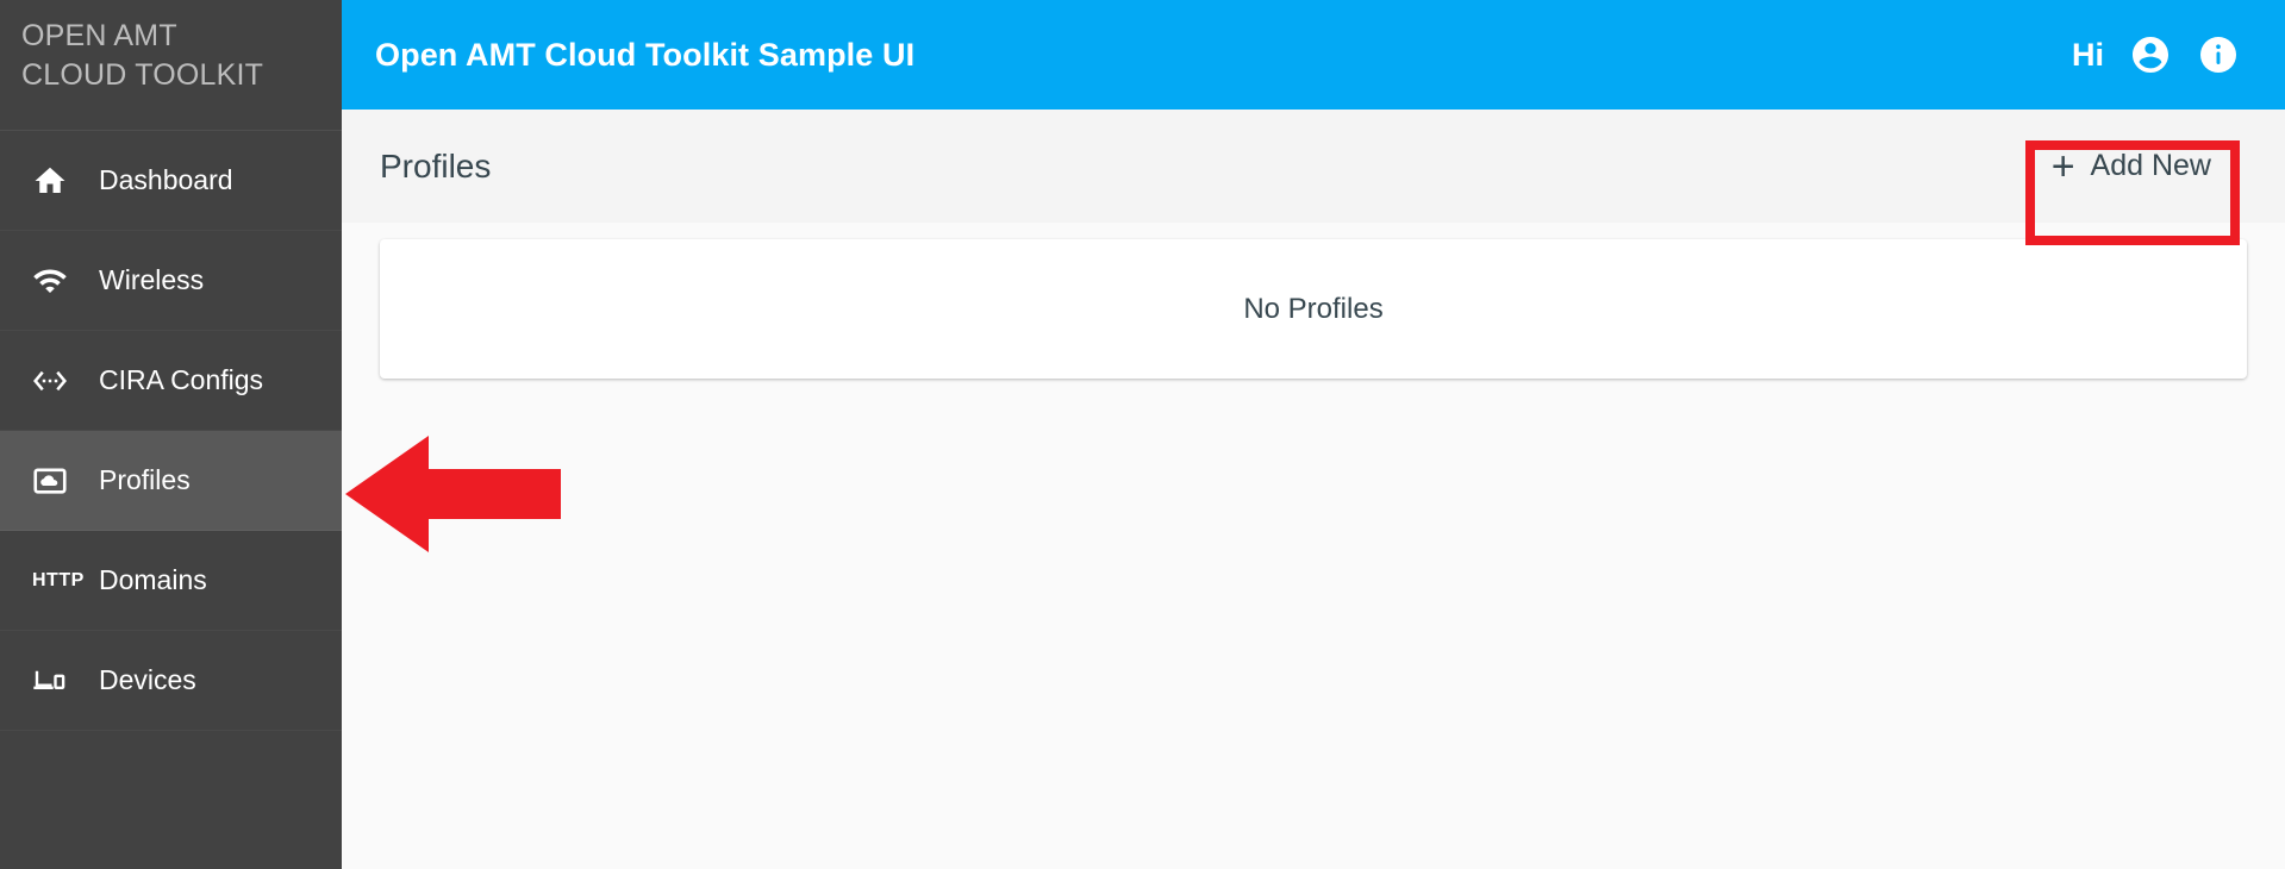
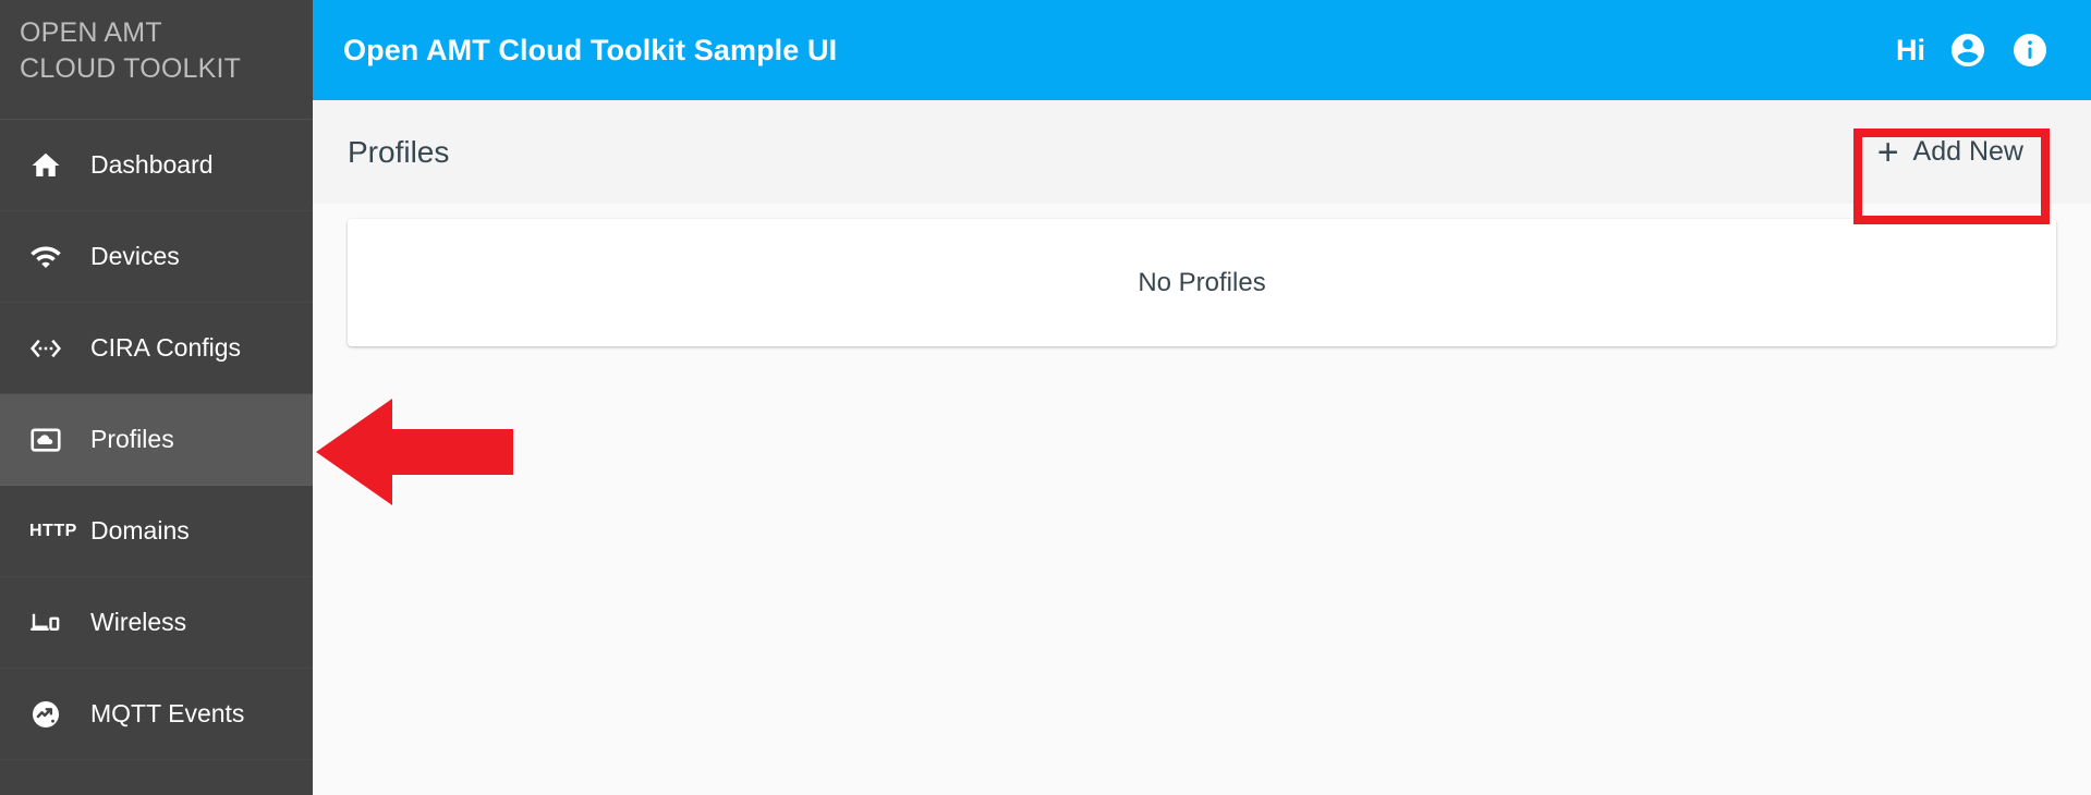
  OPEN AMT
  CLOUD TOOLKIT
  Dashboard
- Wireless
+ Devices
  CIRA Configs
  Profiles
  HTTP
  Domains
- Devices
+ Wireless
+ MQTT Events
  Open AMT Cloud Toolkit Sample UI
  Hi
  Profiles
  +
  Add New
  No Profiles
